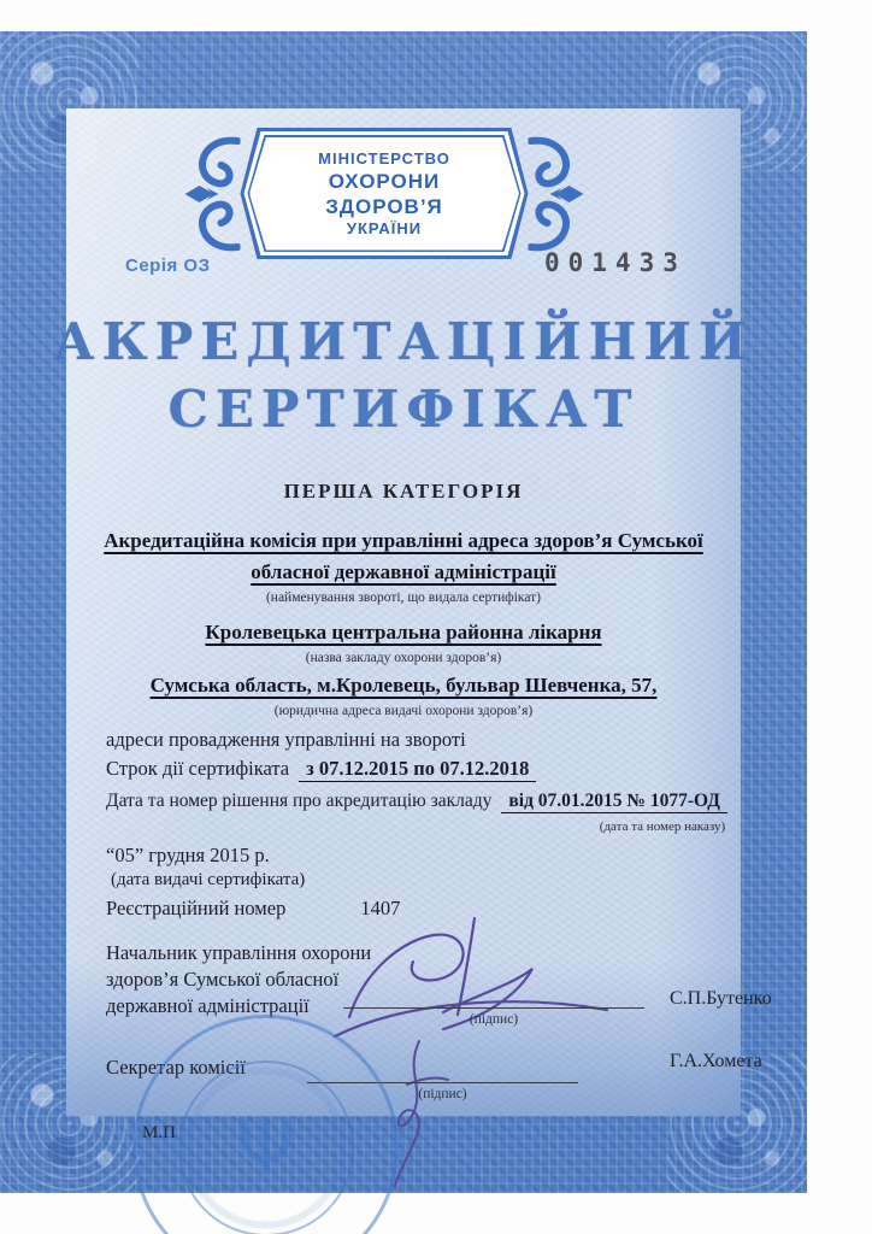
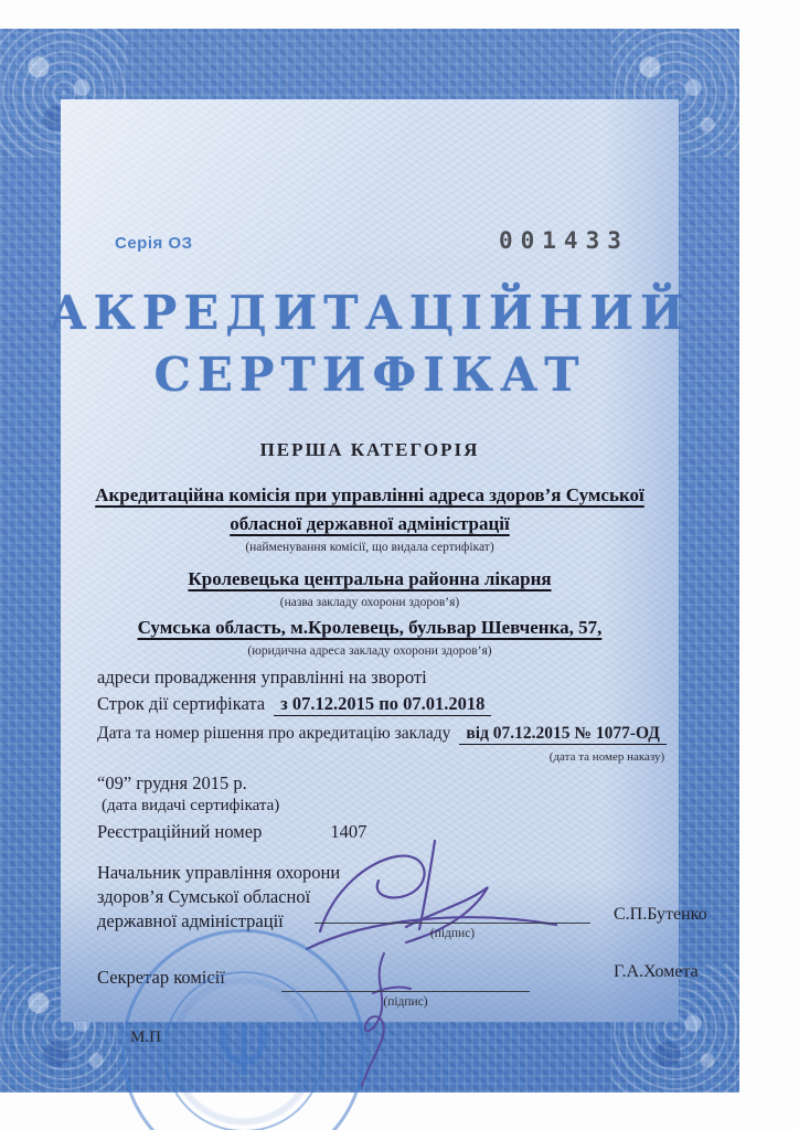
- МІНІСТЕРСТВО
- ОХОРОНИ ЗДОРОВ’Я
- УКРАЇНИ
  Серія ОЗ
  001433
  АКРЕДИТАЦІЙНИЙ
  СЕРТИФІКАТ
  ПЕРША КАТЕГОРІЯ
  Акредитаційна комісія при управлінні адреса здоров’я Сумської
  обласної державної адміністрації
- (найменування звороті, що видала сертифікат)
+ (найменування комісії, що видала сертифікат)
  Кролевецька центральна районна лікарня
  (назва закладу охорони здоров’я)
  Сумська область, м.Кролевець, бульвар Шевченка, 57,
- (юридична адреса видачі охорони здоров’я)
+ (юридична адреса закладу охорони здоров’я)
  адреси провадження управлінні на звороті
- Строк дії сертифіката з 07.12.2015 по 07.12.2018
+ Строк дії сертифіката з 07.12.2015 по 07.01.2018
- Дата та номер рішення про акредитацію закладу від 07.01.2015 № 1077-ОД
+ Дата та номер рішення про акредитацію закладу від 07.12.2015 № 1077-ОД
  (дата та номер наказу)
- “05” грудня 2015 р.
+ “09” грудня 2015 р.
  (дата видачі сертифіката)
  Реєстраційний номер 1407
  Начальник управління охорони
  здоров’я Сумської обласної
  державної адміністрації
  (підпис)
  С.П.Бутенко
  (підпис)
  Г.А.Хомета
  М.П
  Ψ
